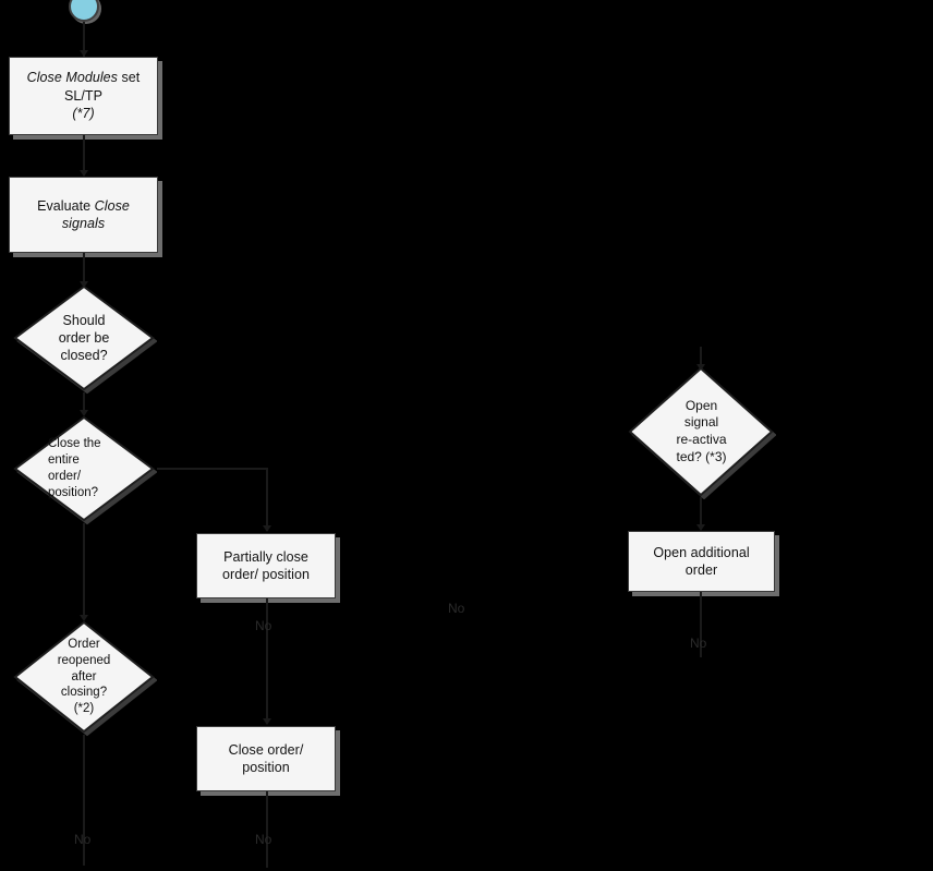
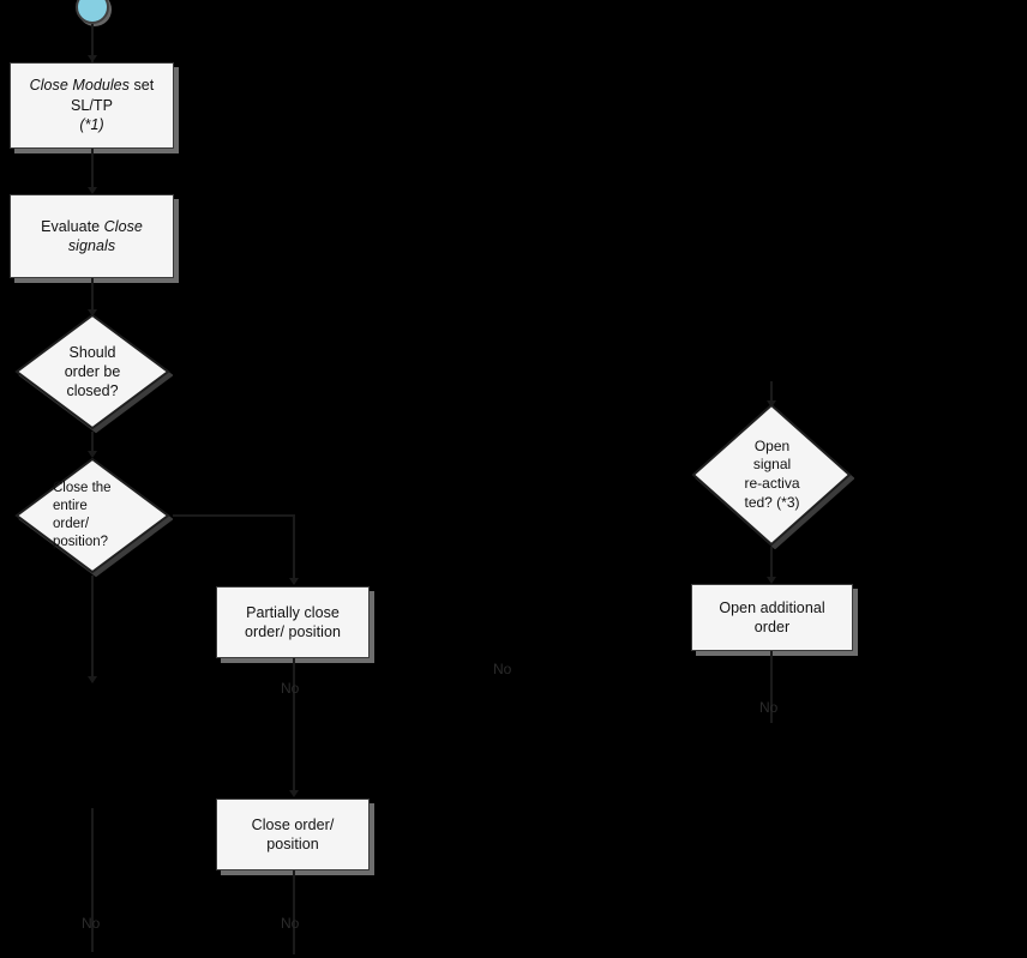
  Close Modules set
  SL/TP
- (*7)
+ (*1)
  Evaluate Close
  signals
  Should
  order be
  closed?
  Close the
  entire
  order/
  position?
- Order
- reopened
- after
- closing?
- (*2)
  No
  Partially close
  order/ position
  No
  Close order/
  position
  No
  No
  Open
  signal
  re-activa
  ted? (*3)
  Open additional
  order
  No
